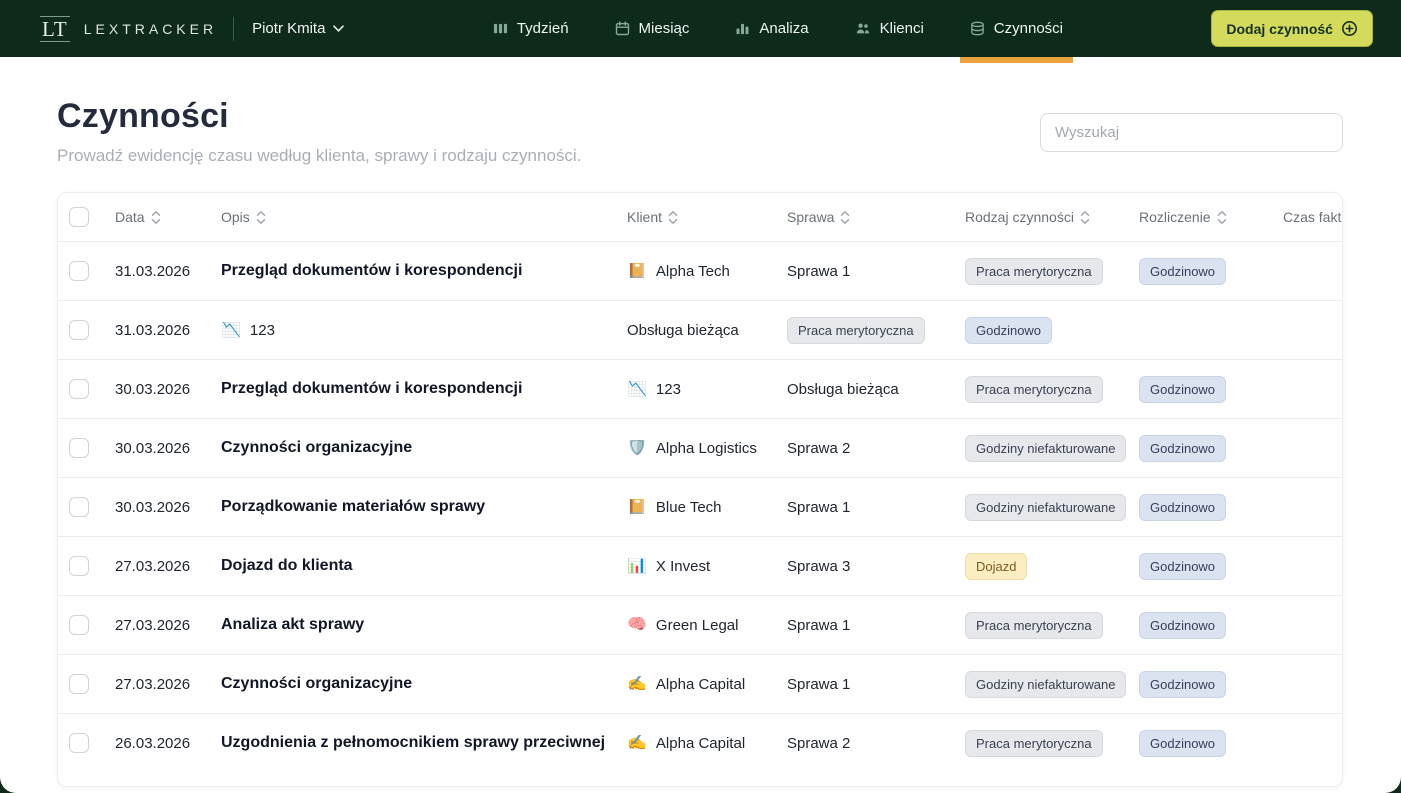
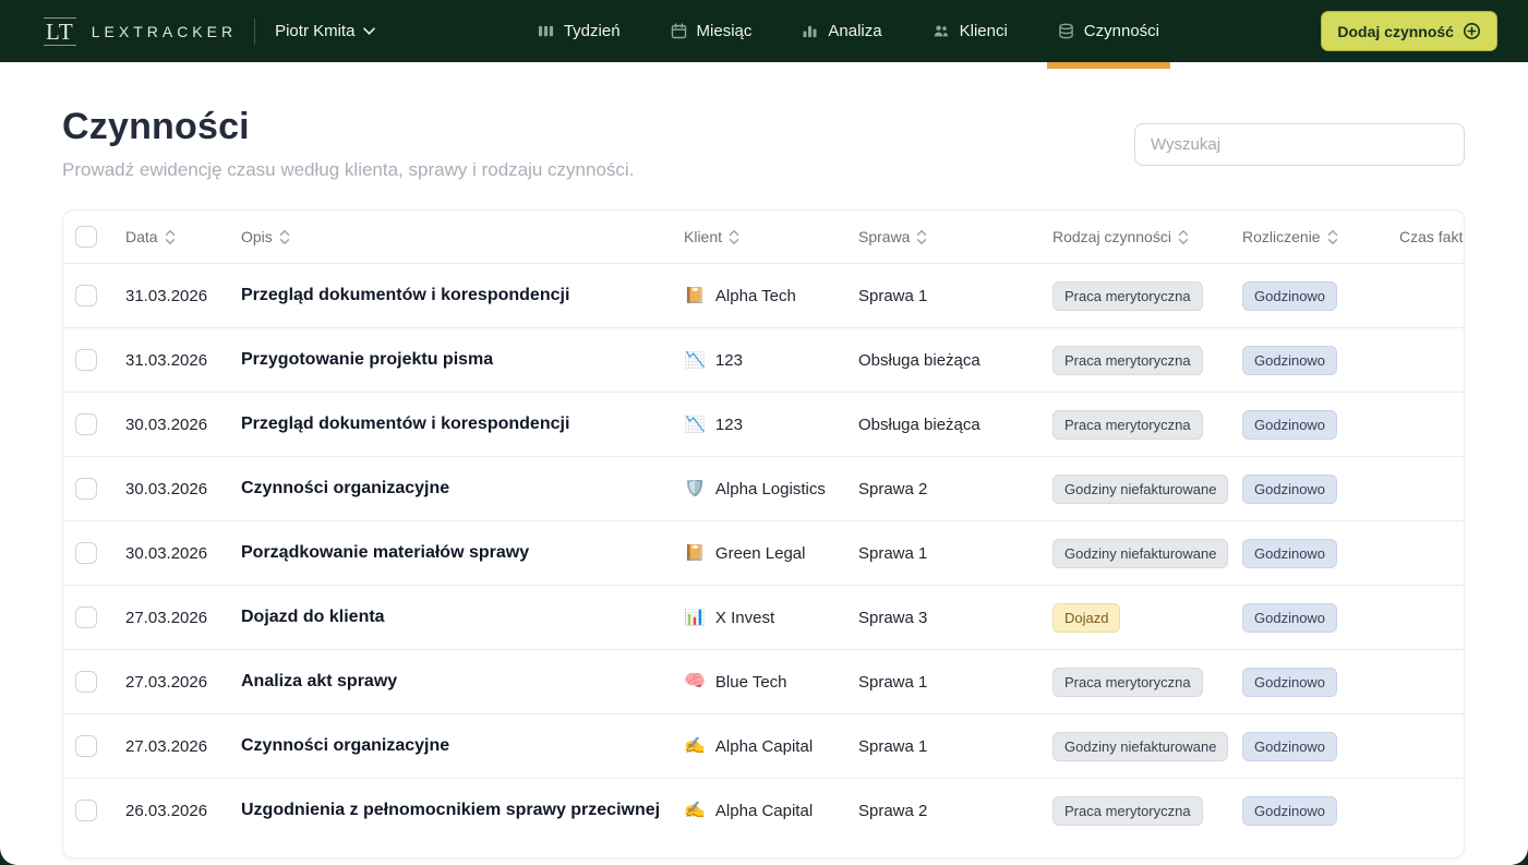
  LT
  LEXTRACKER
  Piotr Kmita
  Tydzień
  Miesiąc
  Analiza
  Klienci
  Czynności
  Dodaj czynność
  Czynności
  Prowadź ewidencję czasu według klienta, sprawy i rodzaju czynności.
  Wyszukaj
  Data
  Opis
  Klient
  Sprawa
  Rodzaj czynności
  Rozliczenie
  31.03.2026
  Przegląd dokumentów i korespondencji
  📔
  Alpha Tech
  Sprawa 1
  Praca merytoryczna
  Godzinowo
  31.03.2026
+ Przygotowanie projektu pisma
  📉
  123
  Obsługa bieżąca
  Praca merytoryczna
  Godzinowo
  30.03.2026
  Przegląd dokumentów i korespondencji
  📉
  123
  Obsługa bieżąca
  Praca merytoryczna
  Godzinowo
  30.03.2026
  Czynności organizacyjne
  🛡️
  Alpha Logistics
  Sprawa 2
  Godziny niefakturowane
  Godzinowo
  30.03.2026
  Porządkowanie materiałów sprawy
  📔
- Blue Tech
+ Green Legal
  Sprawa 1
  Godziny niefakturowane
  Godzinowo
  27.03.2026
  Dojazd do klienta
  📊
  X Invest
  Sprawa 3
  Dojazd
  Godzinowo
  27.03.2026
  Analiza akt sprawy
  🧠
- Green Legal
+ Blue Tech
  Sprawa 1
  Praca merytoryczna
  Godzinowo
  27.03.2026
  Czynności organizacyjne
  ✍️
  Alpha Capital
  Sprawa 1
  Godziny niefakturowane
  Godzinowo
  26.03.2026
  Uzgodnienia z pełnomocnikiem sprawy przeciwnej
  ✍️
  Alpha Capital
  Sprawa 2
  Praca merytoryczna
  Godzinowo
